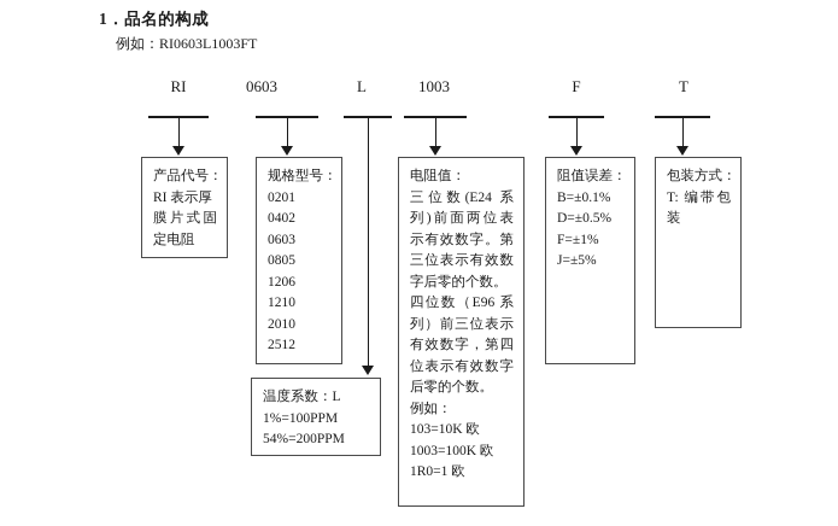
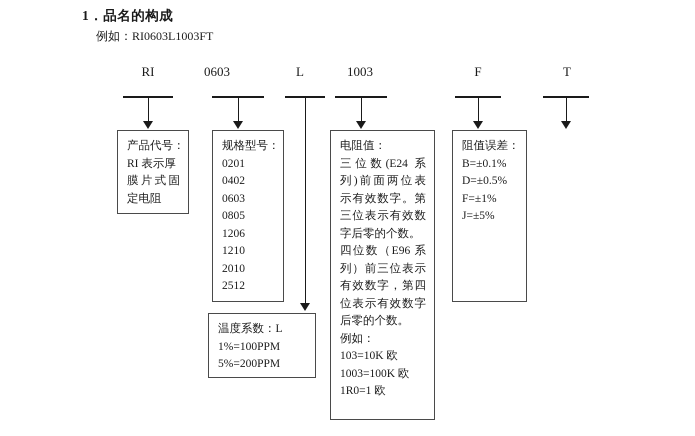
  1．品名的构成
  例如：RI0603L1003FT
  RI
  0603
  L
  1003
  F
  T
  产品代号：
  RI 表示厚
  膜片式固
  定电阻
  规格型号：
  0201
  0402
  0603
  0805
  1206
  1210
  2010
  2512
  温度系数：L
  1%=100PPM
- 54%=200PPM
+ 5%=200PPM
  电阻值：
  三位数(E24 系
  列)前面两位表
  示有效数字。第
  三位表示有效数
  字后零的个数。
  四位数（E96 系
  列）前三位表示
  有效数字，第四
  位表示有效数字
  后零的个数。
  例如：
  103=10K 欧
  1003=100K 欧
  1R0=1 欧
  阻值误差：
  B=±0.1%
  D=±0.5%
  F=±1%
  J=±5%
- 包装方式：
- T: 编带包
- 装
